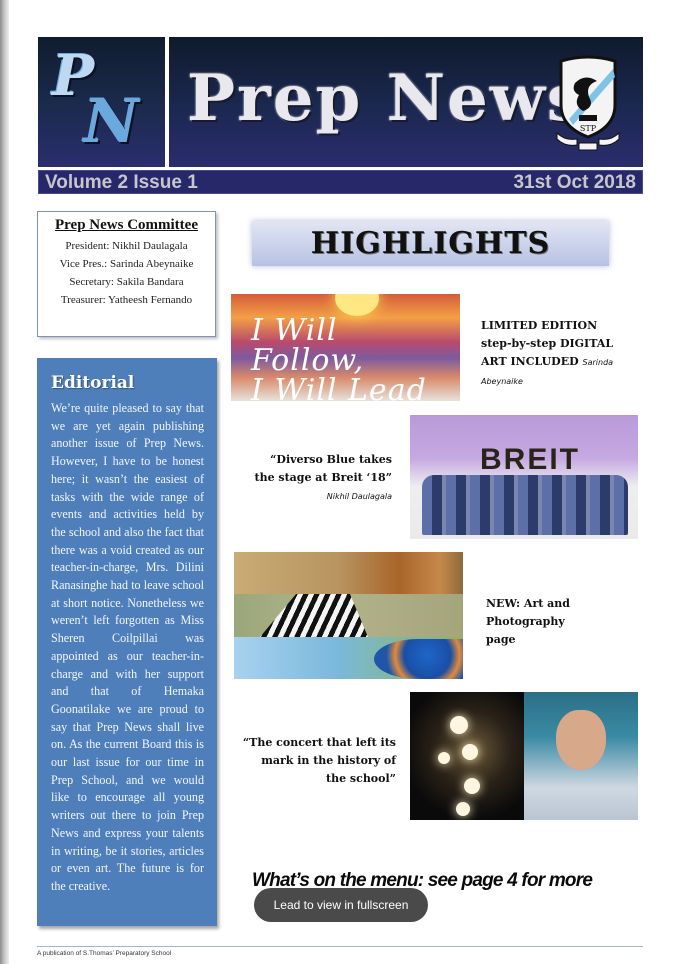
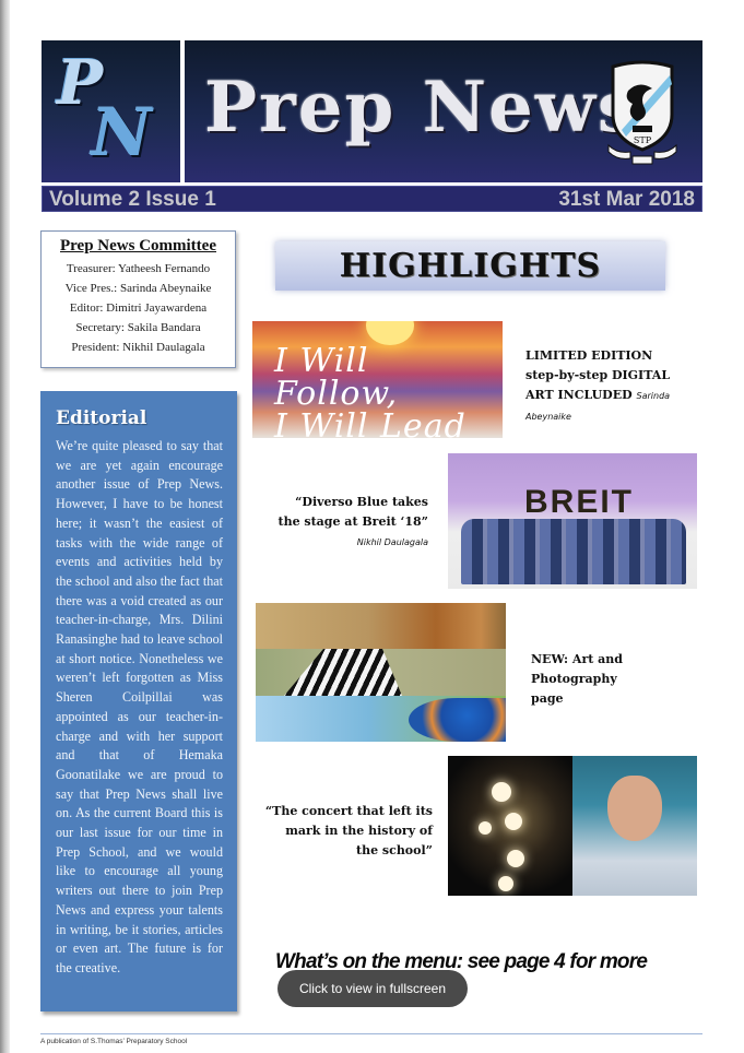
  P
  N
  Prep New
  STP
  Volume 2 Issue 1
- 31st Oct 2018
+ 31st Mar 2018
  Prep News Committee
- President: Nikhil Daulagala
+ Treasurer: Yatheesh Fernando
  Vice Pres.: Sarinda Abeynaike
+ Editor: Dimitri Jayawardena
  Secretary: Sakila Bandara
- Treasurer: Yatheesh Fernando
+ President: Nikhil Daulagala
  Editorial
- We’re quite pleased to say that we are yet again publishing another issue of Prep News. However, I have to be honest here; it wasn’t the easiest of tasks with the wide range of events and activities held by the school and also the fact that there was a void created as our teacher-in-charge, Mrs. Dilini Ranasinghe had to leave school at short notice. Nonetheless we weren’t left forgotten as Miss Sheren Coilpillai was appointed as our teacher-in-charge and with her support and that of Hemaka Goonatilake we are proud to say that Prep News shall live on. As the current Board this is our last issue for our time in Prep School, and we would like to encourage all young writers out there to join Prep News and express your talents in writing, be it stories, articles or even art. The future is for the creative.
+ We’re quite pleased to say that we are yet again encourage another issue of Prep News. However, I have to be honest here; it wasn’t the easiest of tasks with the wide range of events and activities held by the school and also the fact that there was a void created as our teacher-in-charge, Mrs. Dilini Ranasinghe had to leave school at short notice. Nonetheless we weren’t left forgotten as Miss Sheren Coilpillai was appointed as our teacher-in-charge and with her support and that of Hemaka Goonatilake we are proud to say that Prep News shall live on. As the current Board this is our last issue for our time in Prep School, and we would like to encourage all young writers out there to join Prep News and express your talents in writing, be it stories, articles or even art. The future is for the creative.
  HIGHLIGHTS
  I Will Follow,
  I Will Lead
  LIMITED EDITION step-by-step DIGITAL ART INCLUDED Sarinda Abeynaike
  “Diverso Blue takes the stage at Breit ‘18” Nikhil Daulagala
  BREIT
  NEW: Art and Photography page
  “The concert that left its mark in the history of the school”
  What’s on the menu: see page 4 for more
- Lead to view in fullscreen
+ Click to view in fullscreen
